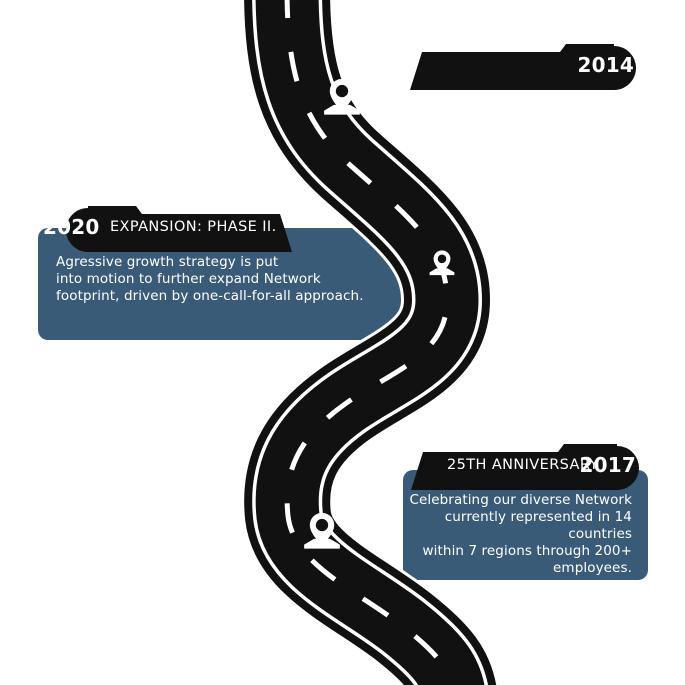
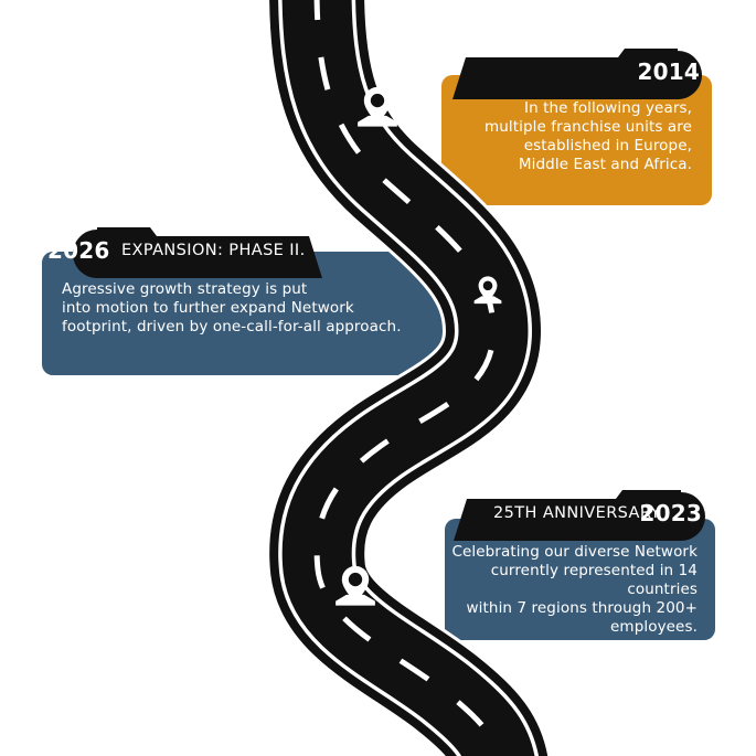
+ In the following years,
+ multiple franchise units are
+ established in Europe,
+ Middle East and Africa.
  Agressive growth strategy is put
  into motion to further expand Network
  footprint, driven by one-call-for-all approach.
  Celebrating our diverse Network
  currently represented in 14 countries
  within 7 regions through 200+
  employees.
  2014
- 2020
+ 2026
  EXPANSION: PHASE II.
  25TH ANNIVERSARY
- 2017
+ 2023
